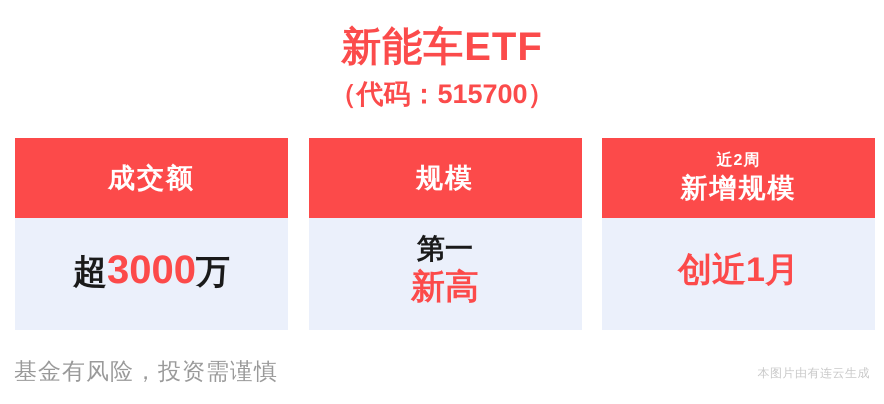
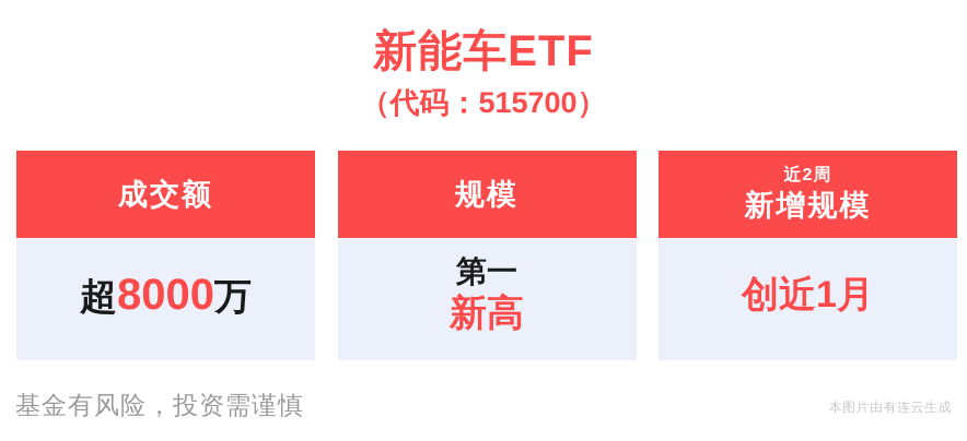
  新能车ETF
  （代码：515700）
  成交额
  超
- 3000
+ 8000
  万
  规模
  第一
  新高
  近2周
  新增规模
  创近1月
  基金有风险，投资需谨慎
  本图片由有连云生成
